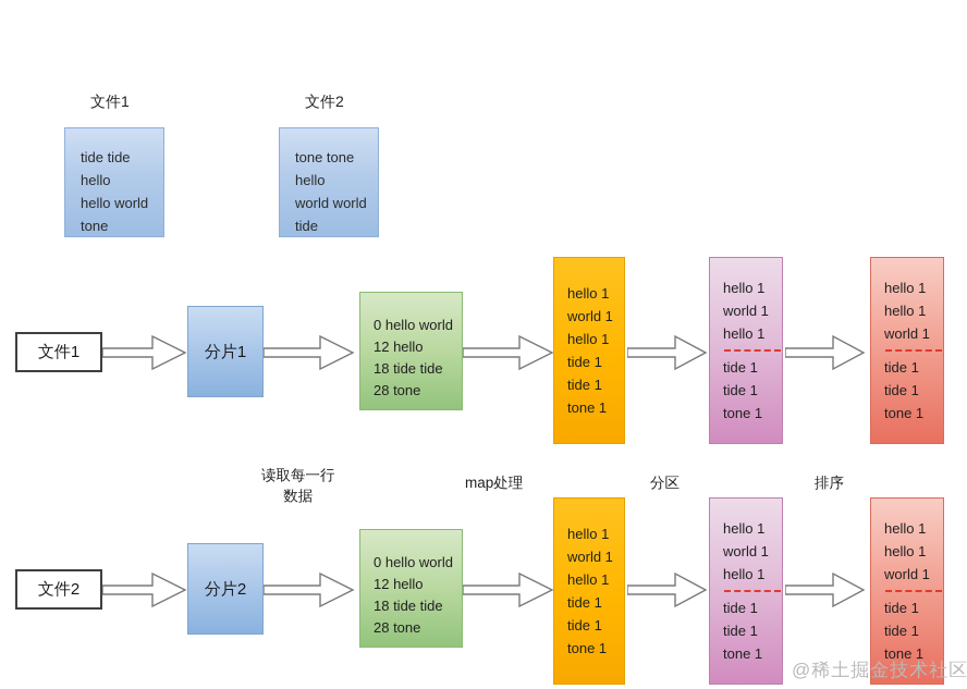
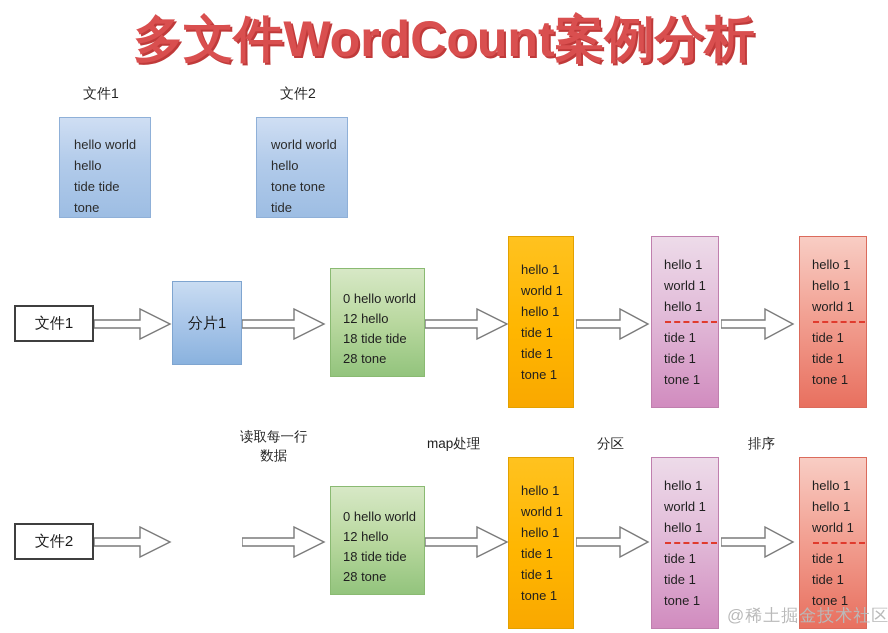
+ 多文件WordCount案例分析
  文件1
  文件2
- tide tide
+ hello world
  hello
- hello world
+ tide tide
  tone
- tone tone
+ world world
  hello
- world world
+ tone tone
  tide
  文件1
  分片1
  0 hello world
  12 hello
  18 tide tide
  28 tone
  hello 1
  world 1
  hello 1
  tide 1
  tide 1
  tone 1
  hello 1
  world 1
  hello 1
  tide 1
  tide 1
  tone 1
  hello 1
  hello 1
  world 1
  tide 1
  tide 1
  tone 1
  读取每一行
  数据
  map处理
  分区
  排序
  文件2
- 分片2
  0 hello world
  12 hello
  18 tide tide
  28 tone
  hello 1
  world 1
  hello 1
  tide 1
  tide 1
  tone 1
  hello 1
  world 1
  hello 1
  tide 1
  tide 1
  tone 1
  hello 1
  hello 1
  world 1
  tide 1
  tide 1
  tone 1
  @稀土掘金技术社区
